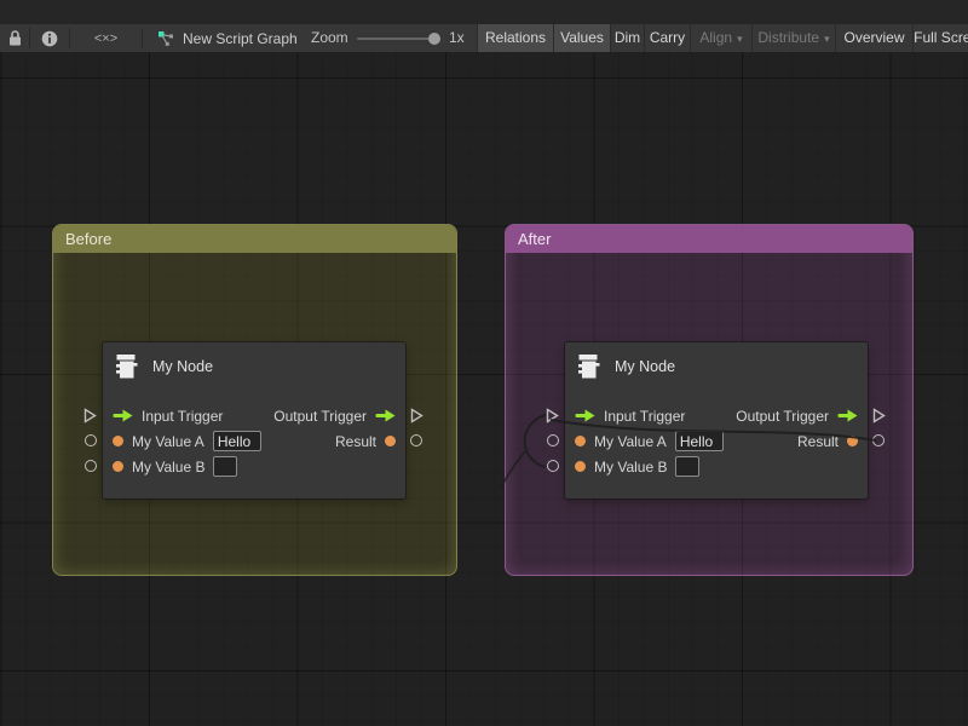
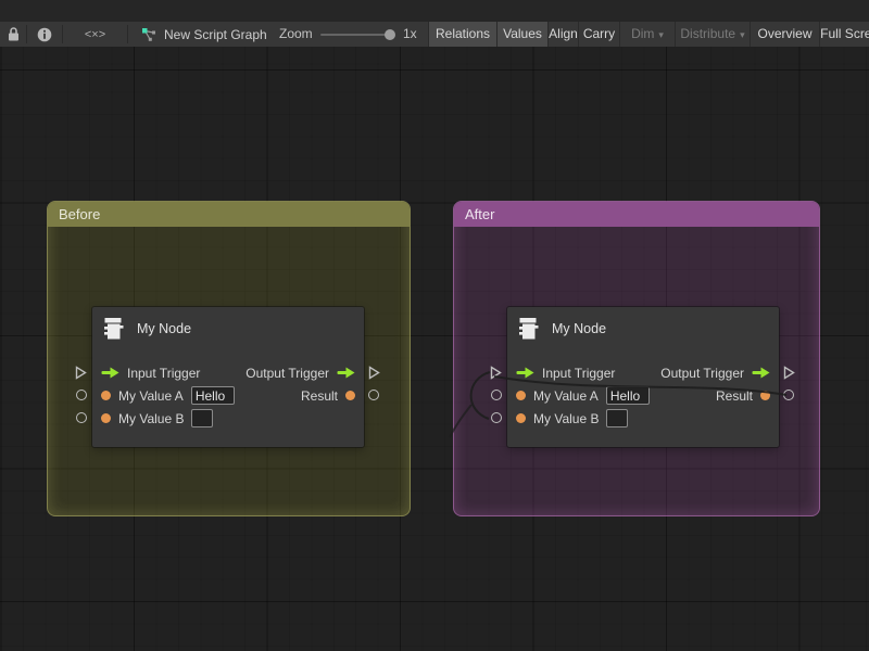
  <×>
  New Script Graph
  Zoom
  1x
  Relations
  Values
- Dim
+ Align
  Carry
- Align ▾
+ Dim ▾
  Distribute ▾
  Overview
  Full Scre
  Before
  After
  My Node
  Input Trigger
  Output Trigger
  My Value A
  Hello
  Result
  My Value B
  My Node
  Input Trigger
  Output Trigger
  My Value A
  Hello
  Result
  My Value B
